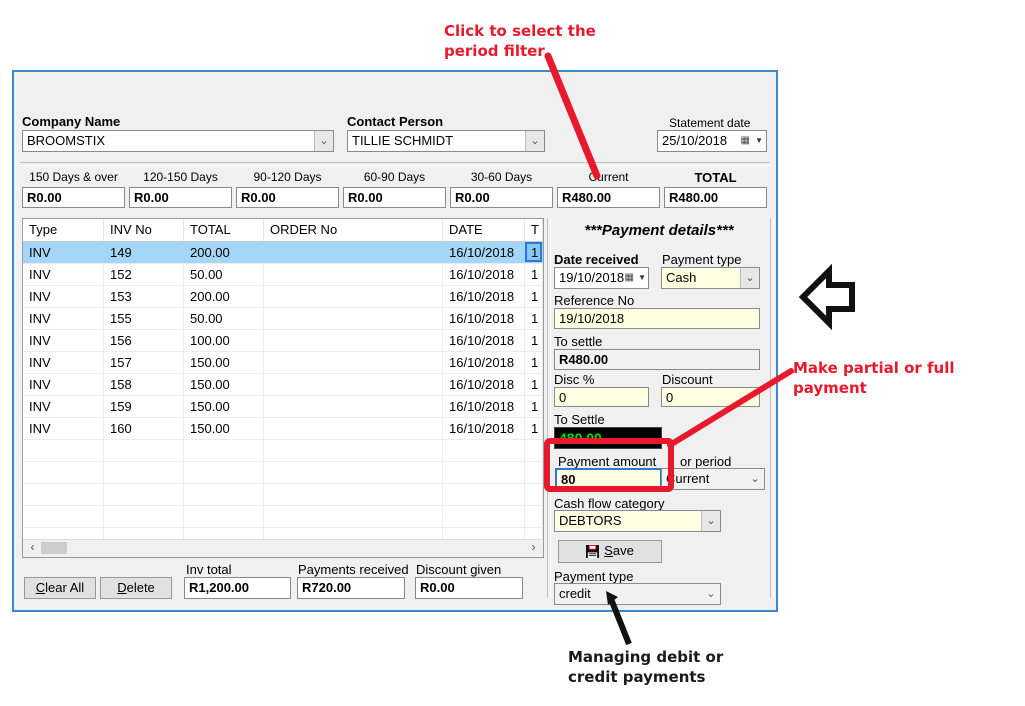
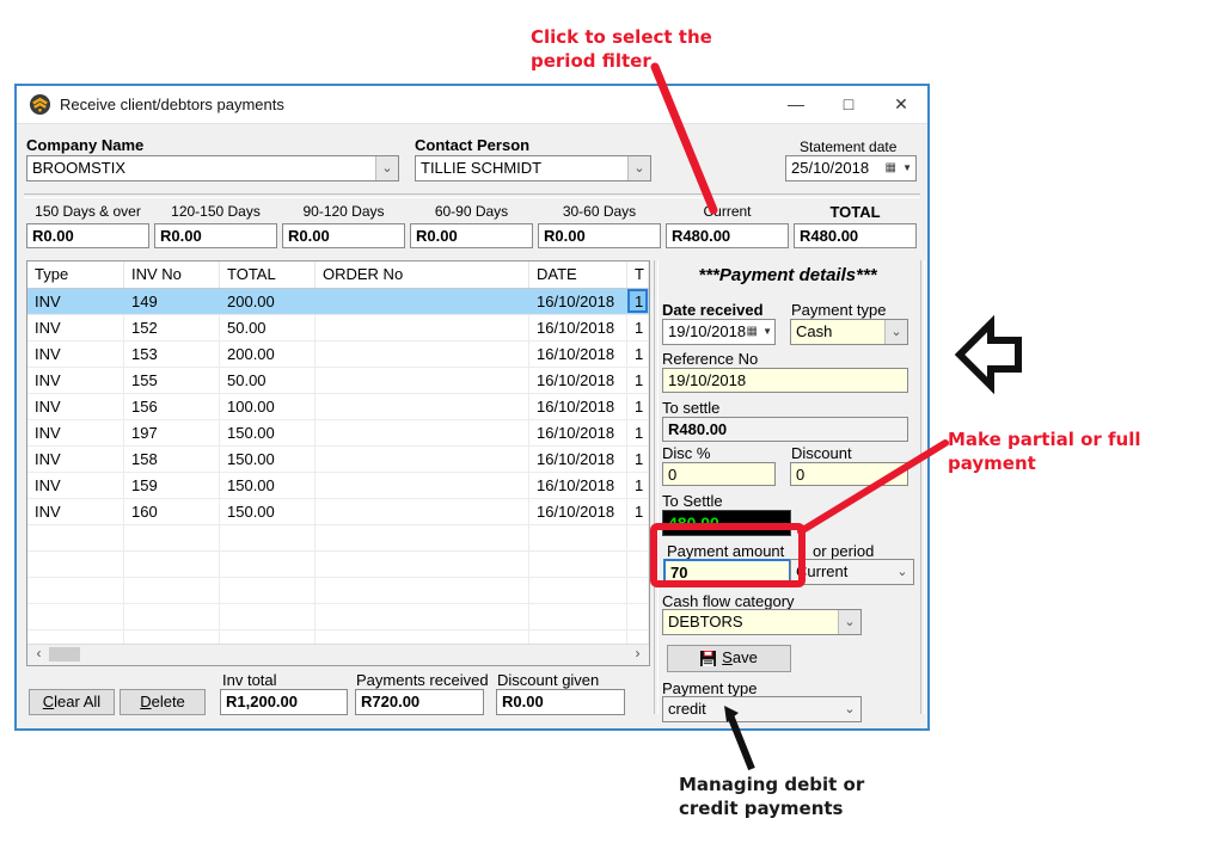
+ Receive client/debtors payments
+ —
+ □
+ ✕
  Company Name
  BROOMSTIX
  ⌄
  Contact Person
  TILLIE SCHMIDT
  ⌄
  Statement date
  25/10/2018
  ▦
  ▼
  150 Days & over
  R0.00
  120-150 Days
  R0.00
  90-120 Days
  R0.00
  60-90 Days
  R0.00
  30-60 Days
  R0.00
  Current
  R480.00
  TOTAL
  R480.00
  Type
  INV No
  TOTAL
  ORDER No
  DATE
  T
  INV
  149
  200.00
  16/10/2018
  1
  INV
  152
  50.00
  16/10/2018
  1
  INV
  153
  200.00
  16/10/2018
  1
  INV
  155
  50.00
  16/10/2018
  1
  INV
  156
  100.00
  16/10/2018
  1
  INV
- 157
+ 197
  150.00
  16/10/2018
  1
  INV
  158
  150.00
  16/10/2018
  1
  INV
  159
  150.00
  16/10/2018
  1
  INV
  160
  150.00
  16/10/2018
  1
  ‹
  ›
  Clear All
  Delete
  Inv total
  R1,200.00
  Payments received
  R720.00
  Discount given
  R0.00
  ***Payment details***
  Date received
  Payment type
  19/10/2018
  ▦
  ▼
  Cash
  ⌄
  Reference No
  19/10/2018
  To settle
  R480.00
  Disc %
  Discount
  0
  0
  To Settle
  480.00
  Payment amount
- 80
+ 70
  or period
  Current
  ⌄
  Cash flow category
  DEBTORS
  ⌄
  Save
  Payment type
  credit
  ⌄
  Click to select the
  period filter
  Make partial or full
  payment
  Managing debit or
  credit payments
